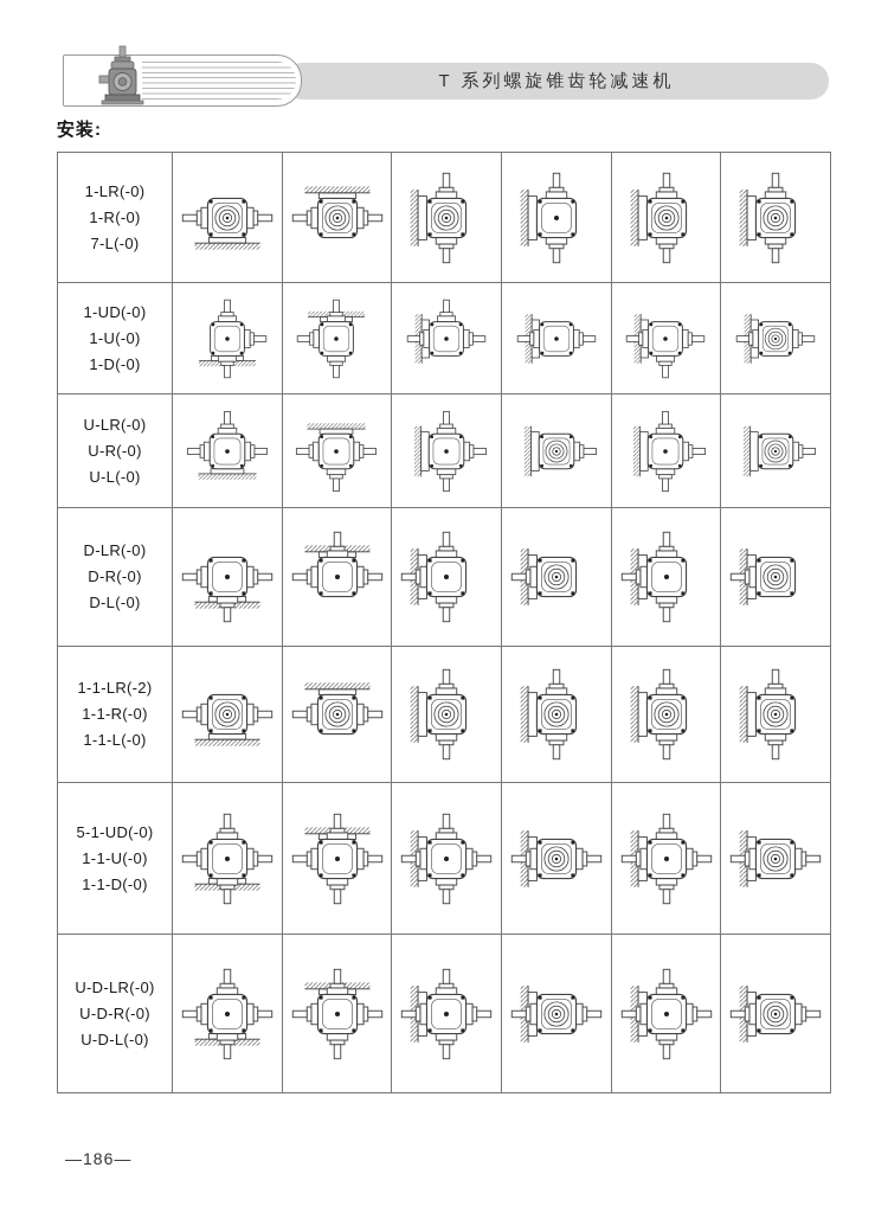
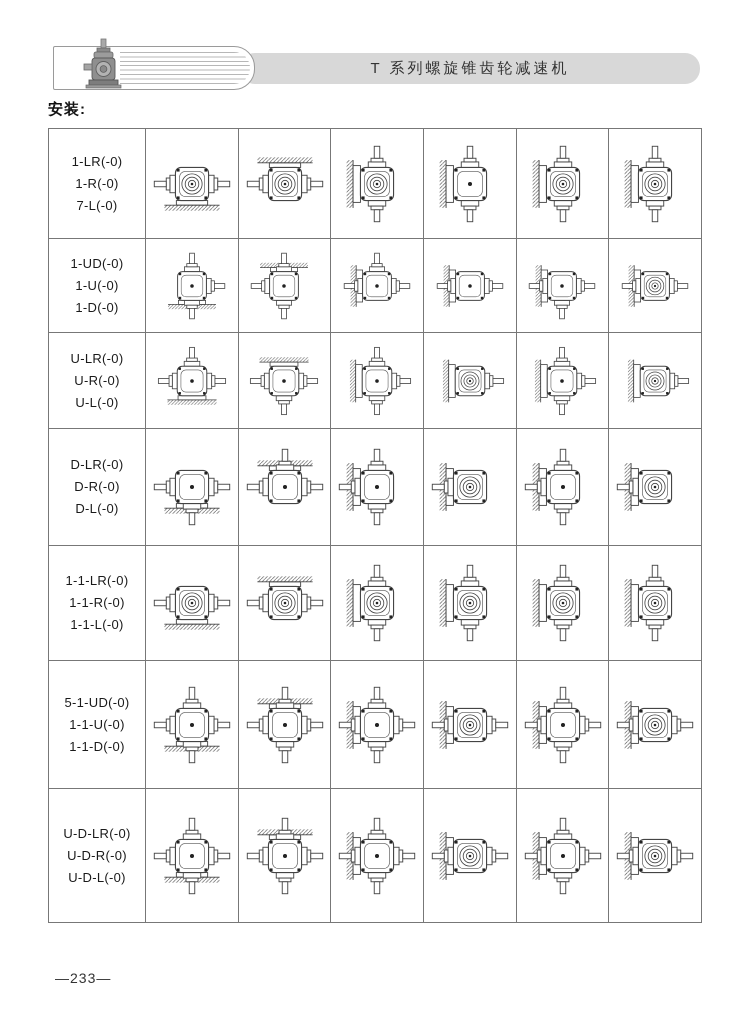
  T 系列螺旋锥齿轮减速机
  安装:
  1-LR(-0)1-R(-0)7-L(-0)
  1-UD(-0)1-U(-0)1-D(-0)
  U-LR(-0)U-R(-0)U-L(-0)
  D-LR(-0)D-R(-0)D-L(-0)
- 1-1-LR(-2)1-1-R(-0)1-1-L(-0)
+ 1-1-LR(-0)1-1-R(-0)1-1-L(-0)
  5-1-UD(-0)1-1-U(-0)1-1-D(-0)
  U-D-LR(-0)U-D-R(-0)U-D-L(-0)
- —186—
+ —233—
